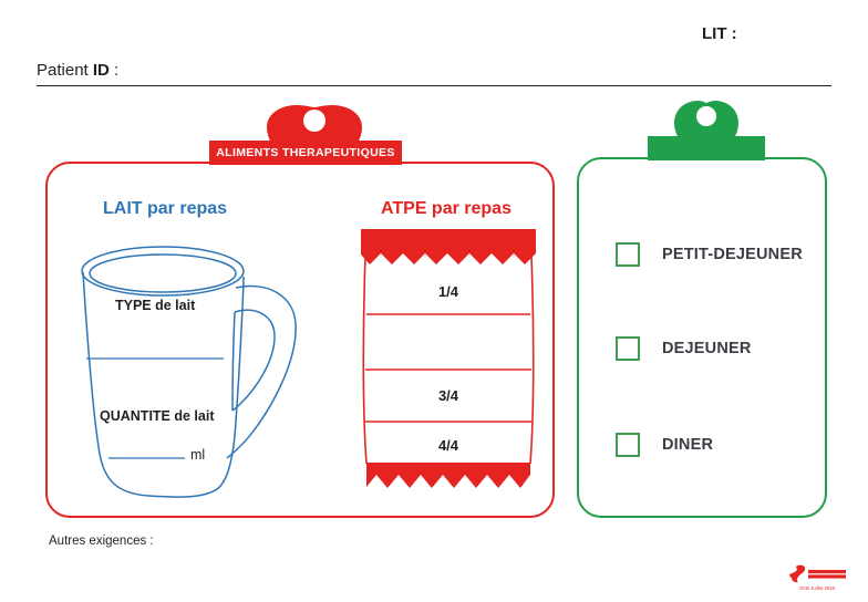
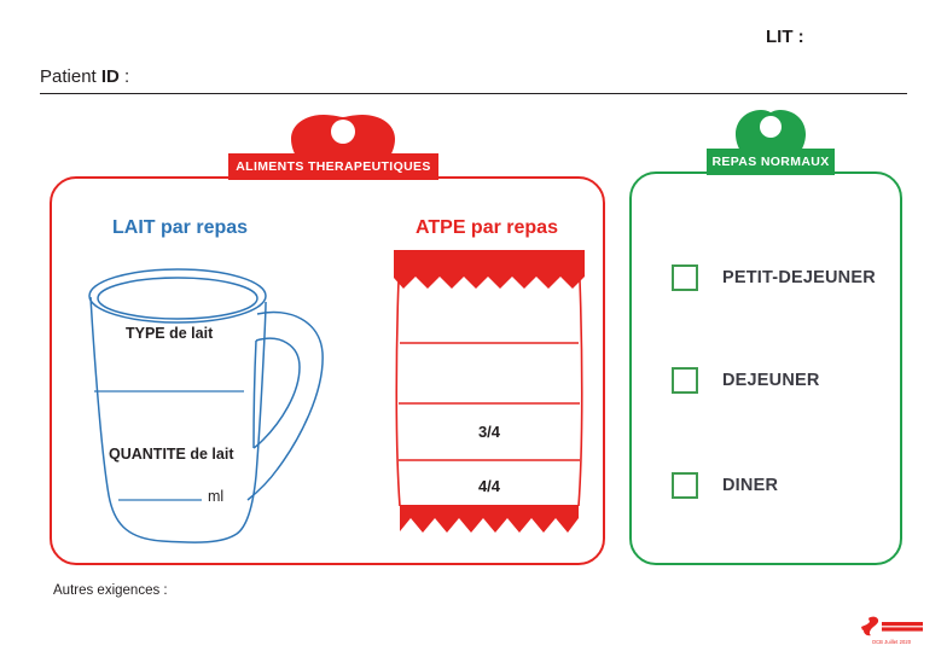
  LIT :
  Patient ID :
  ALIMENTS THERAPEUTIQUES
+ REPAS NORMAUX
  LAIT par repas
  TYPE de lait
  QUANTITE de lait
  ml
  ATPE par repas
- 1/4
  3/4
  4/4
  PETIT-DEJEUNER
  DEJEUNER
  DINER
  Autres exigences :
